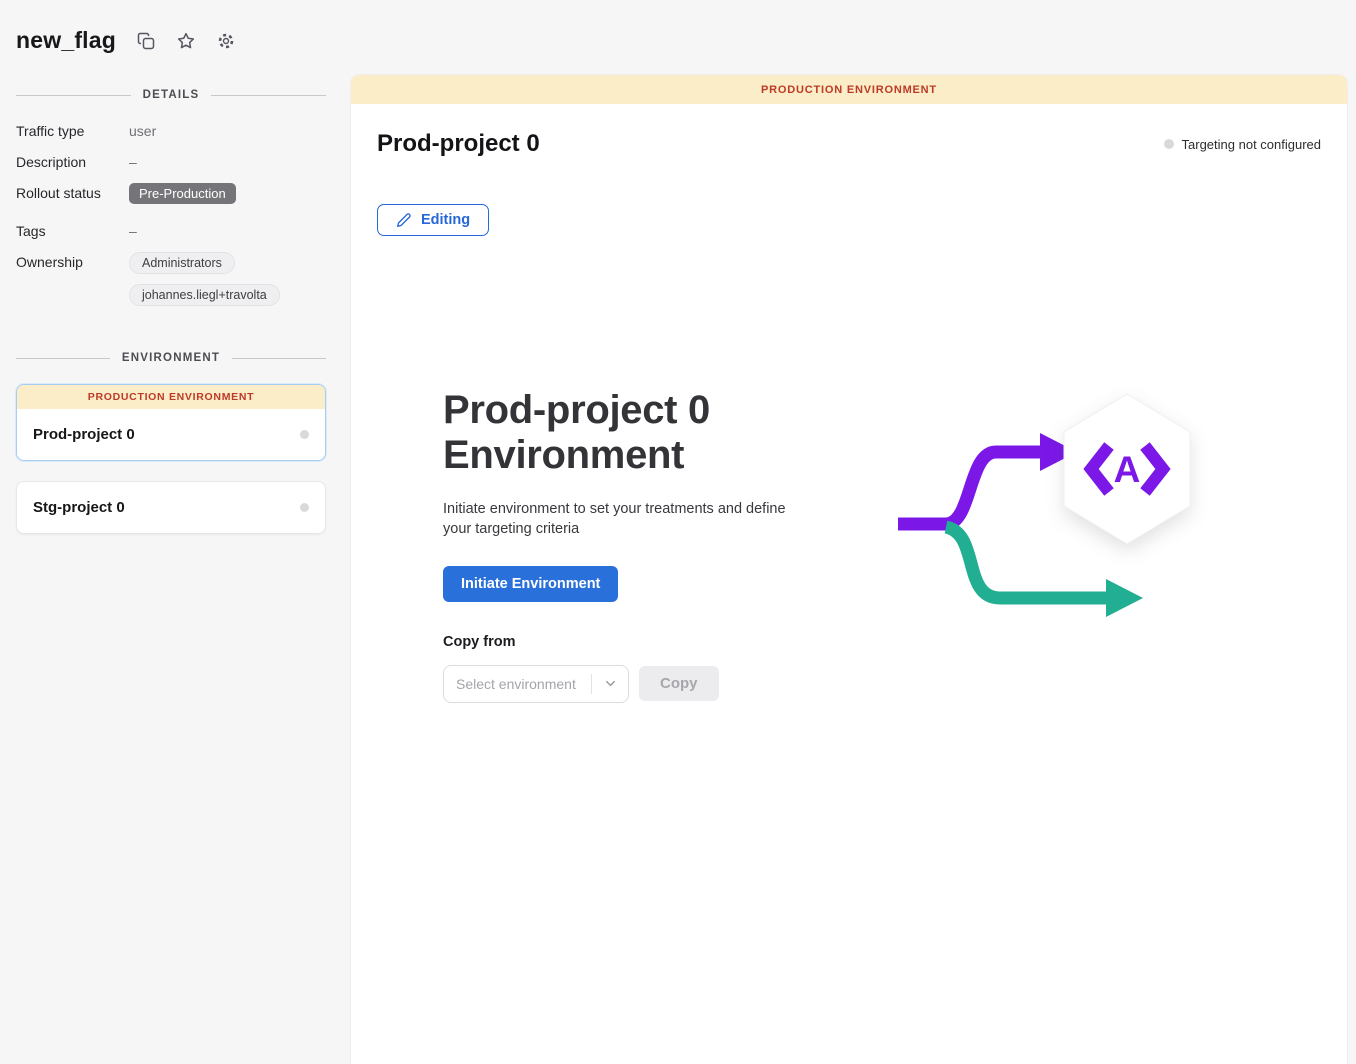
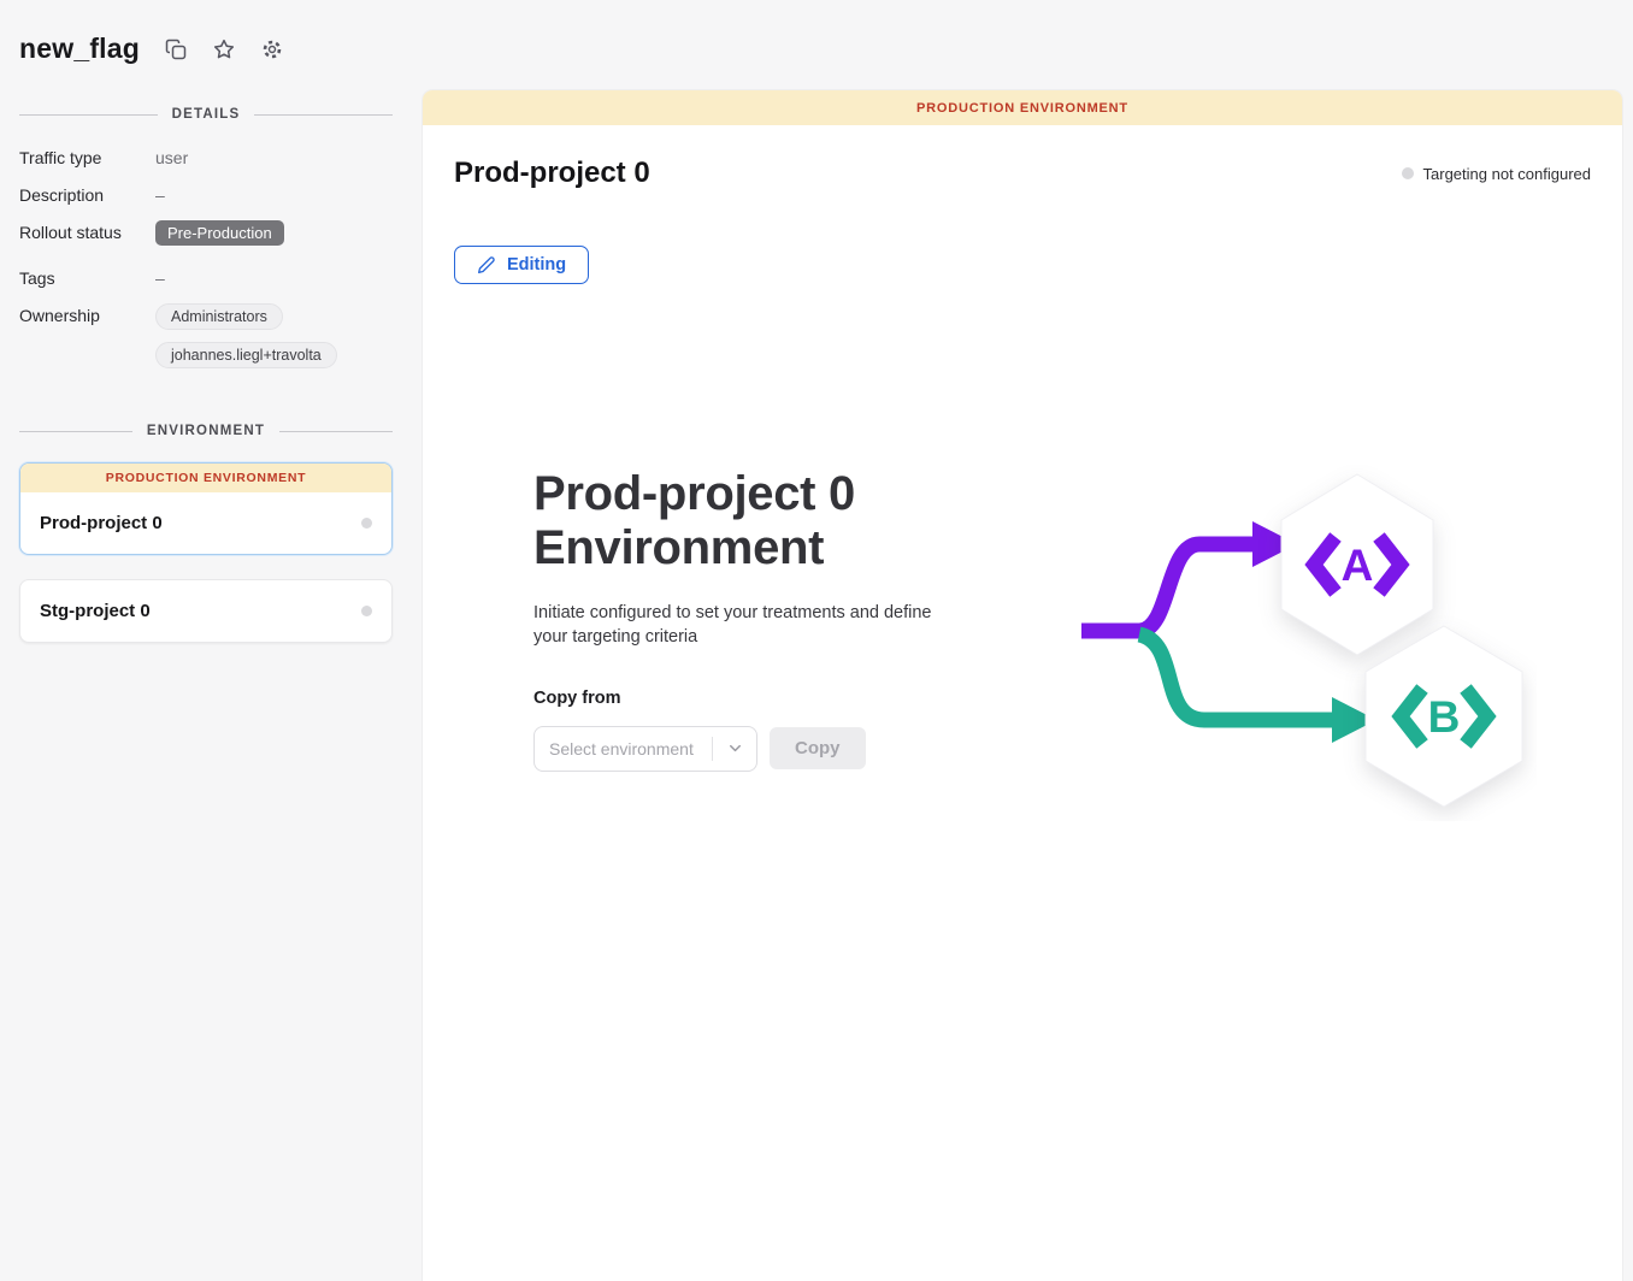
  new_flag
  DETAILS
  Traffic type
  user
  Description
  –
  Rollout status
  Pre-Production
  Tags
  –
  Ownership
  Administrators
  johannes.liegl+travolta
  ENVIRONMENT
  PRODUCTION ENVIRONMENT
  Prod-project 0
  Stg-project 0
  PRODUCTION ENVIRONMENT
  Prod-project 0
  Targeting not configured
  Editing
  Prod-project 0
  Environment
- Initiate environment to set your treatments and define your targeting criteria
+ Initiate configured to set your treatments and define your targeting criteria
- Initiate Environment
  Copy from
  Select environment
  Copy
  A
+ B
